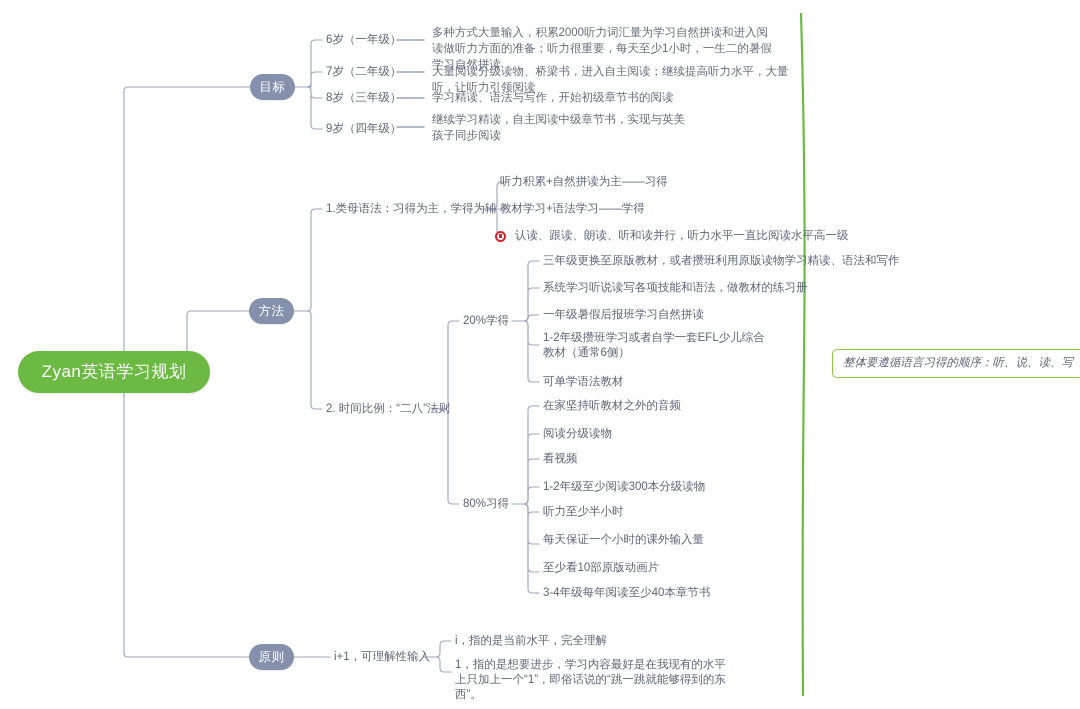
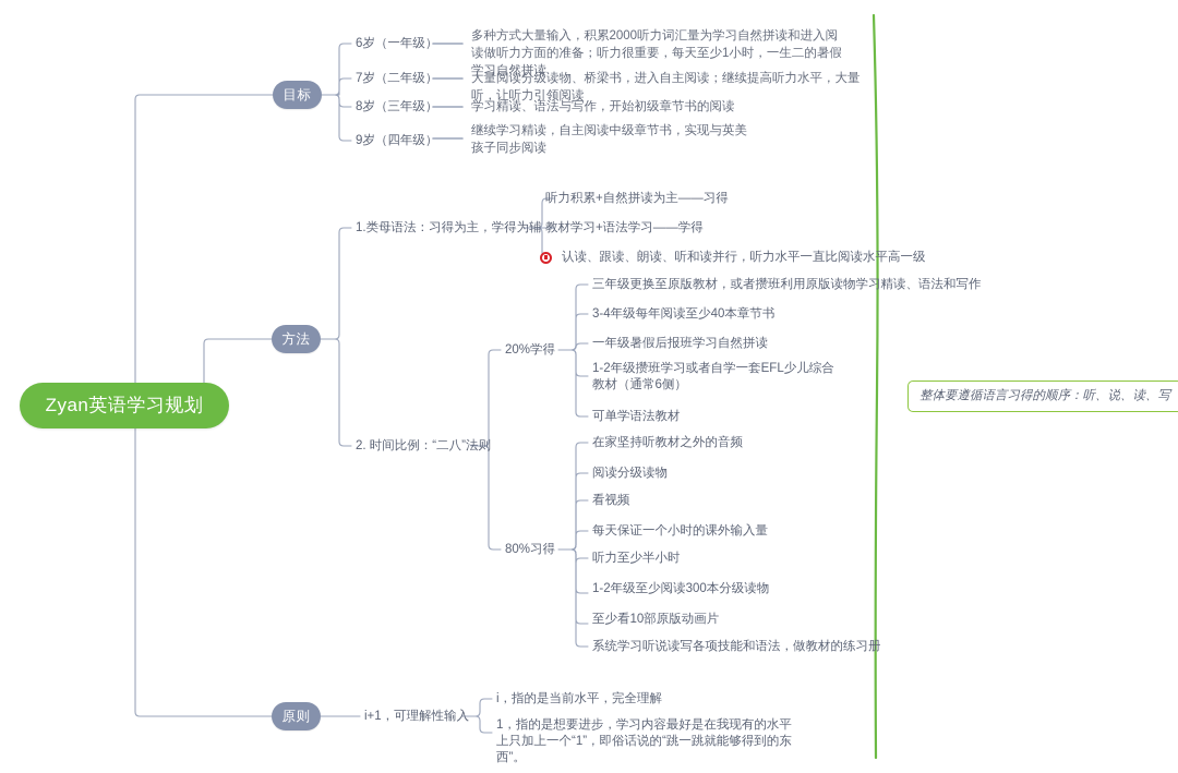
  Zyan英语学习规划
  目标
  方法
  原则
  6岁（一年级）
  7岁（二年级）
  8岁（三年级）
  9岁（四年级）
  多种方式大量输入，积累2000听力词汇量为学习自然拼读和进入阅读做听力方面的准备；听力很重要，每天至少1小时，一生二的暑假学习自然拼读
  大量阅读分级读物、桥梁书，进入自主阅读；继续提高听力水平，大量听，让听力引领阅读
  学习精读、语法与写作，开始初级章节书的阅读
  继续学习精读，自主阅读中级章节书，实现与英美孩子同步阅读
  1.类母语法：习得为主，学得为辅
  听力积累+自然拼读为主——习得
  教材学习+语法学习——学得
  认读、跟读、朗读、听和读并行，听力水平一直比阅读水平高一级
  2. 时间比例：“二八”法则
  20%学得
  三年级更换至原版教材，或者攒班利用原版读物学习精读、语法和写作
- 系统学习听说读写各项技能和语法，做教材的练习册
+ 3-4年级每年阅读至少40本章节书
  一年级暑假后报班学习自然拼读
  1-2年级攒班学习或者自学一套EFL少儿综合教材（通常6侧）
  可单学语法教材
  80%习得
  在家坚持听教材之外的音频
  阅读分级读物
  看视频
- 1-2年级至少阅读300本分级读物
+ 每天保证一个小时的课外输入量
  听力至少半小时
- 每天保证一个小时的课外输入量
+ 1-2年级至少阅读300本分级读物
  至少看10部原版动画片
- 3-4年级每年阅读至少40本章节书
+ 系统学习听说读写各项技能和语法，做教材的练习册
  i+1，可理解性输入
  i，指的是当前水平，完全理解
  1，指的是想要进步，学习内容最好是在我现有的水平上只加上一个“1”，即俗话说的“跳一跳就能够得到的东西”。
  整体要遵循语言习得的顺序：听、说、读、写
